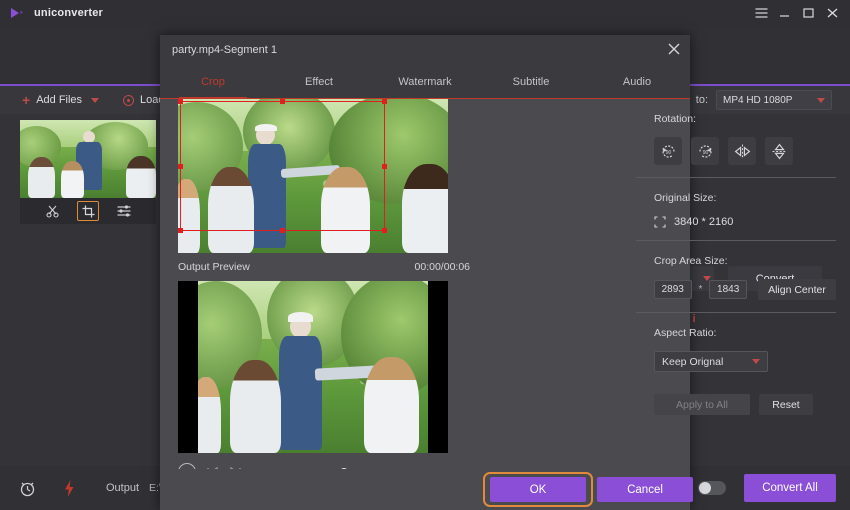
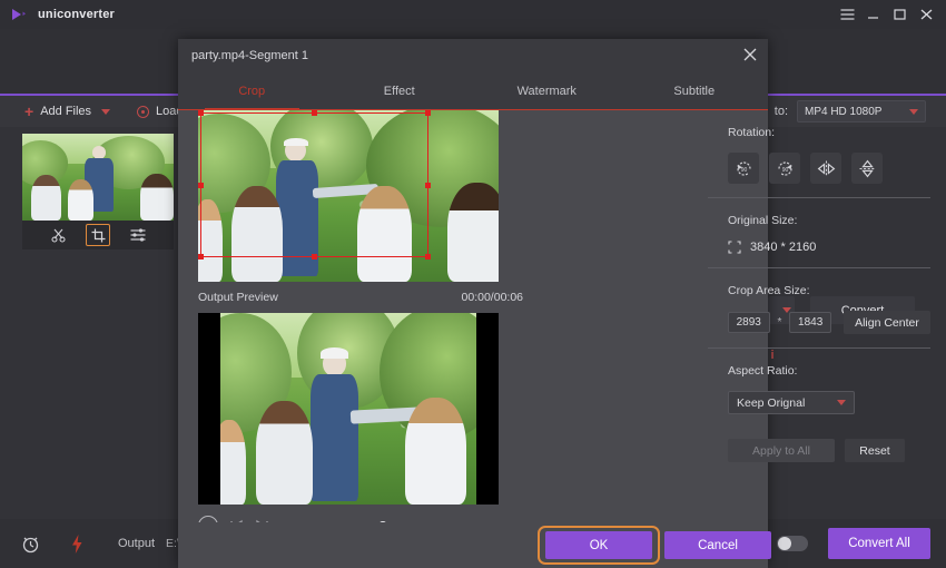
  uniconverter
  +
  Add Files
  Loa
  to:
  MP4 HD 1080P
  i
  Output
  Convert All
  party.mp4-Segment 1
  Crop
  Effect
  Watermark
  Subtitle
- Audio
  Output Preview
  00:00/00:06
  Rotation:
  Original Size:
  3840 * 2160
  Crop Area Size:
  2893
  *
  1843
  Align Center
  Aspect Ratio:
  Keep Orignal
  Apply to All
  Reset
  OK
  Cancel
